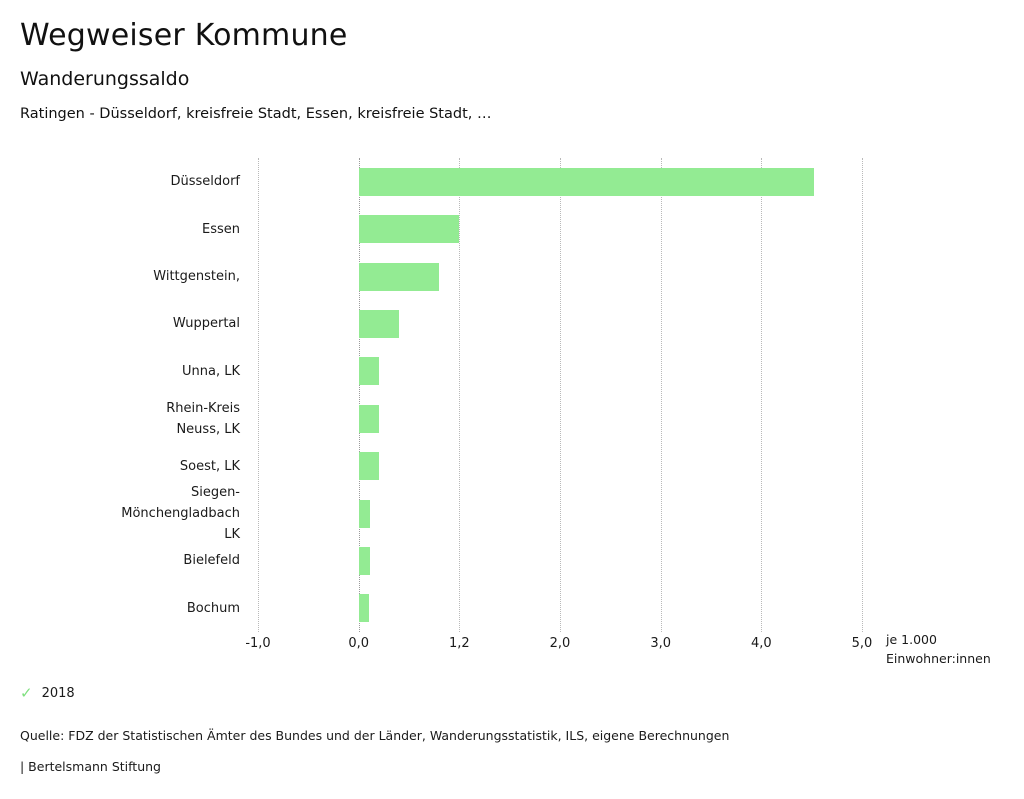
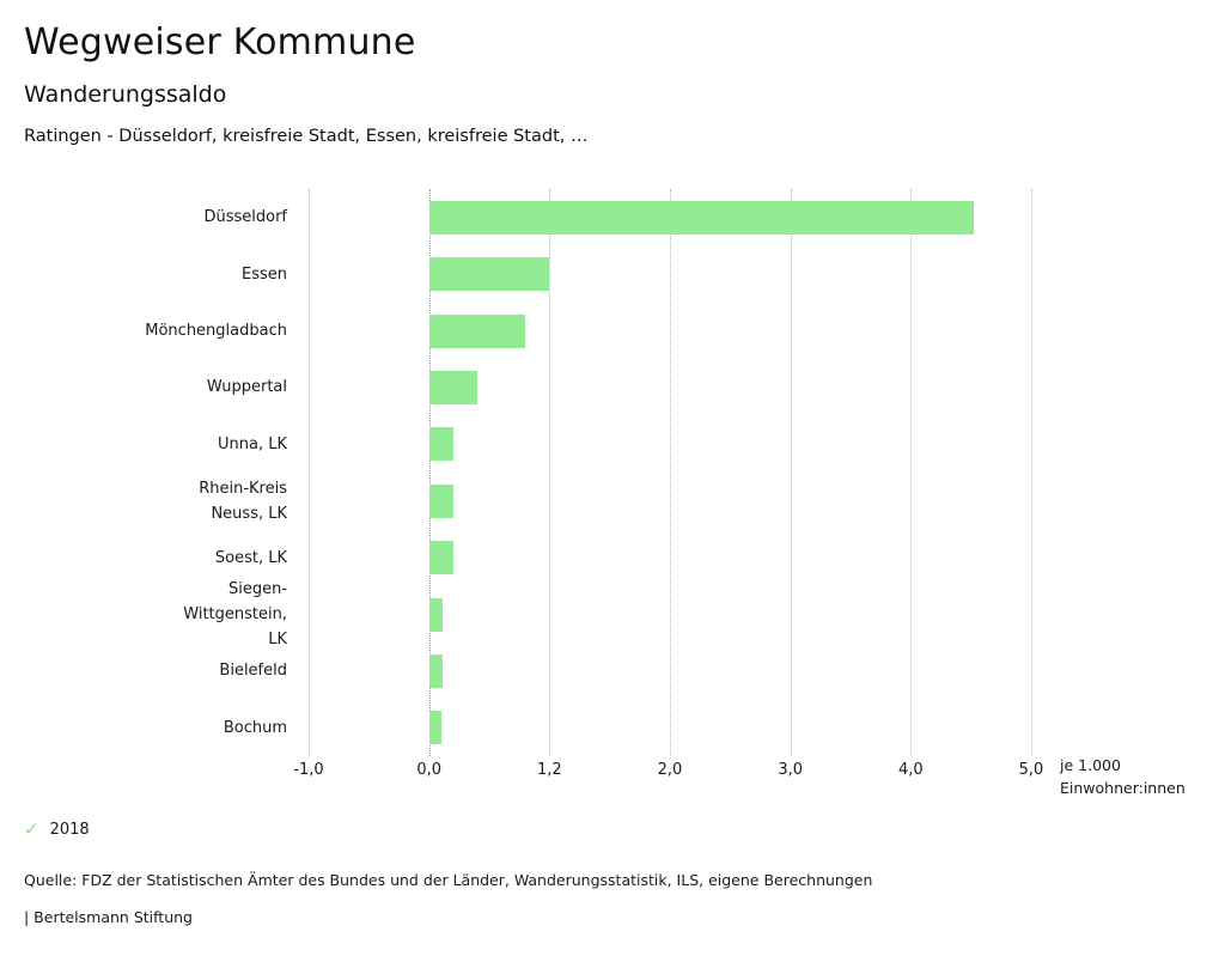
  Wegweiser Kommune
  Wanderungssaldo
  Ratingen - Düsseldorf, kreisfreie Stadt, Essen, kreisfreie Stadt, …
  Düsseldorf
  Essen
- Wittgenstein,
+ Mönchengladbach
  Wuppertal
  Unna, LK
  Rhein-Kreis
  Neuss, LK
  Soest, LK
  Siegen-
- Mönchengladbach
+ Wittgenstein,
  LK
  Bielefeld
  Bochum
  -1,0
  0,0
  1,2
  2,0
  3,0
  4,0
  5,0
  je 1.000
  Einwohner:innen
  ✓
  2018
  Quelle: FDZ der Statistischen Ämter des Bundes und der Länder, Wanderungsstatistik, ILS, eigene Berechnungen
  | Bertelsmann Stiftung
